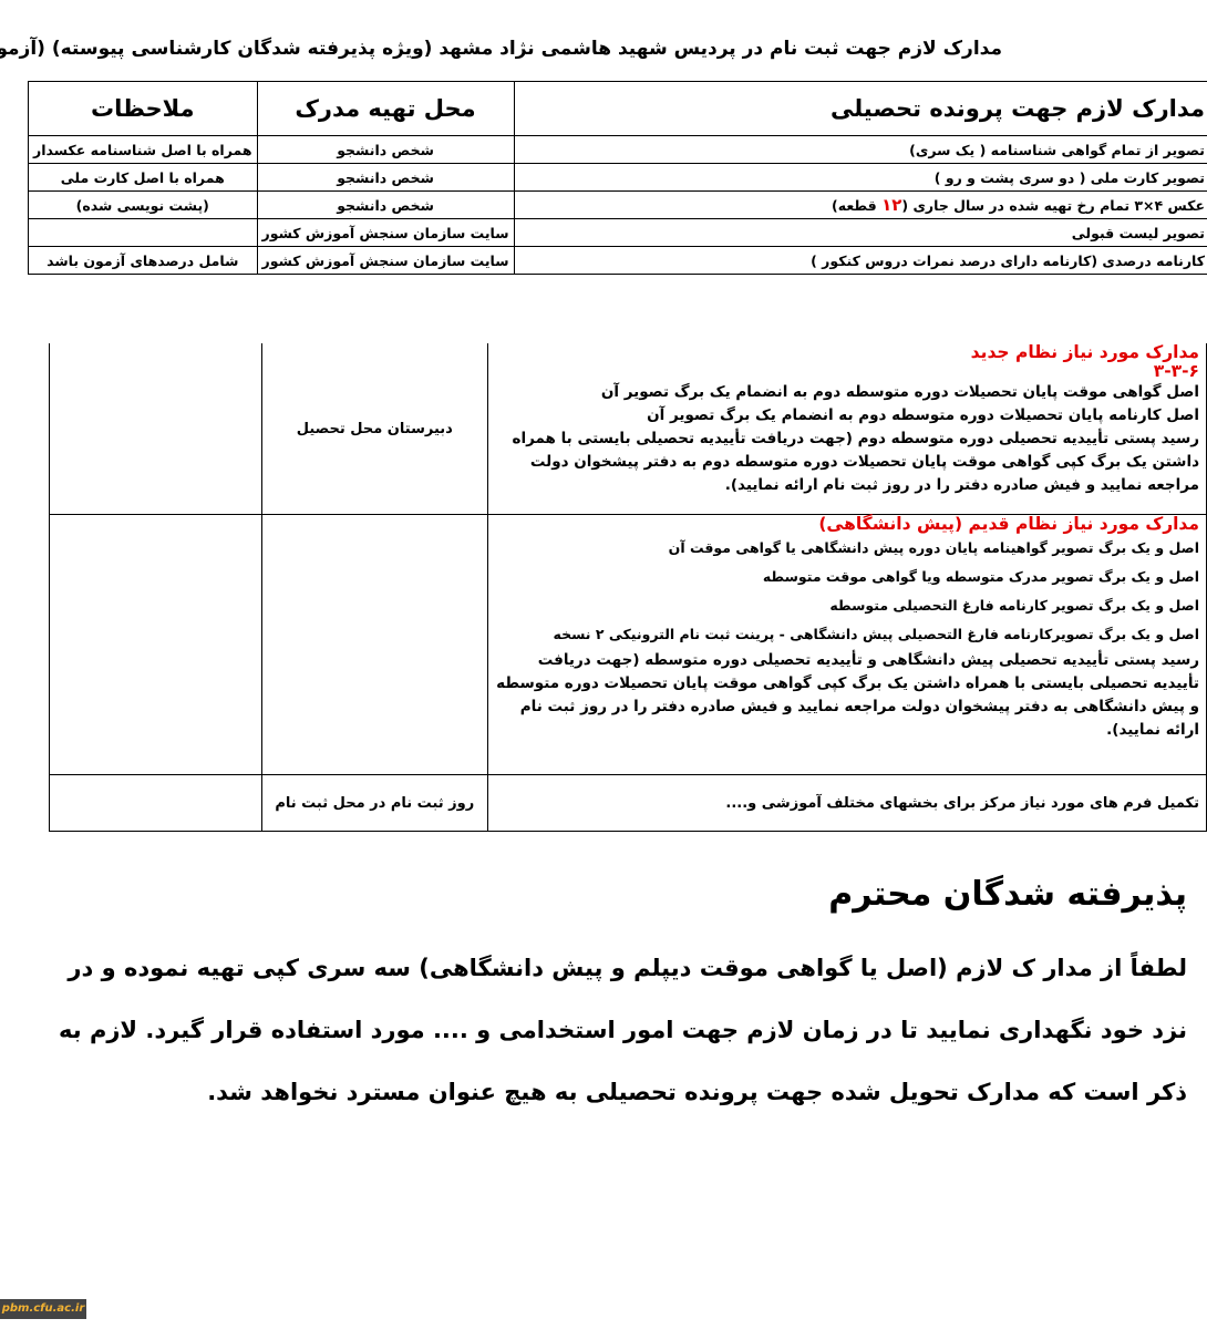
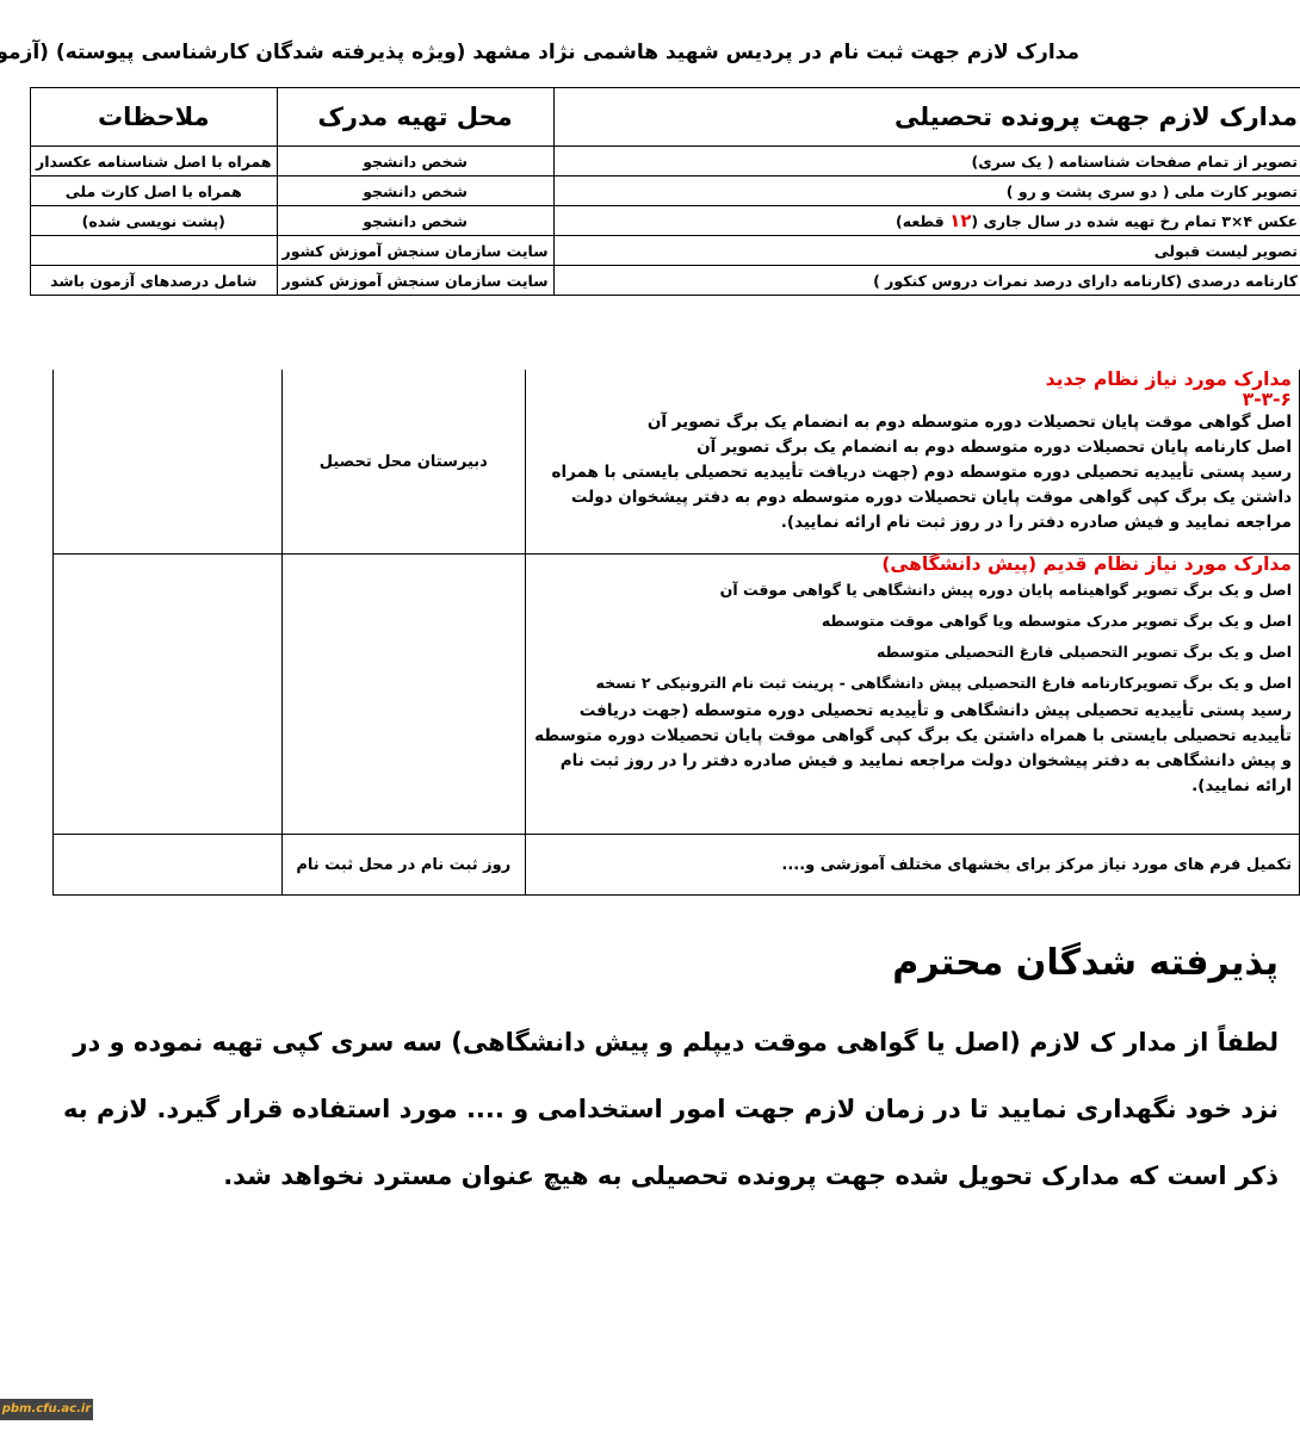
  مدارک لازم جهت ثبت نام در پردیس شهید هاشمی نژاد مشهد (ویژه پذیرفته شدگان کارشناسی پیوسته) (آزمو
  مدارک لازم جهت پرونده تحصیلی	محل تهیه مدرک	ملاحظات
- تصویر از تمام گواهی شناسنامه ( یک سری)	شخص دانشجو	همراه با اصل شناسنامه عکسدار
+ تصویر از تمام صفحات شناسنامه ( یک سری)	شخص دانشجو	همراه با اصل شناسنامه عکسدار
  تصویر کارت ملی ( دو سری پشت و رو )	شخص دانشجو	همراه با اصل کارت ملی
  عکس ۴×۳ تمام رخ تهیه شده در سال جاری (۱۲ قطعه)	شخص دانشجو	(پشت نویسی شده)
  تصویر لیست قبولی	سایت سازمان سنجش آموزش کشور
  کارنامه درصدی (کارنامه دارای درصد نمرات دروس کنکور )	سایت سازمان سنجش آموزش کشور	شامل درصدهای آزمون باشد
  مدارک مورد نیاز نظام جدید ۳-۳-۶ اصل گواهی موقت پایان تحصیلات دوره متوسطه دوم به انضمام یک برگ تصویر آن اصل کارنامه پایان تحصیلات دوره متوسطه دوم به انضمام یک برگ تصویر آن رسید پستی تأییدیه تحصیلی دوره متوسطه دوم (جهت دریافت تأییدیه تحصیلی بایستی با همراه داشتن یک برگ کپی گواهی موقت پایان تحصیلات دوره متوسطه دوم به دفتر پیشخوان دولت مراجعه نمایید و فیش صادره دفتر را در روز ثبت نام ارائه نمایید).	دبیرستان محل تحصیل
- مدارک مورد نیاز نظام قدیم (پیش دانشگاهی) اصل و یک برگ تصویر گواهینامه پایان دوره پیش دانشگاهی یا گواهی موقت آن اصل و یک برگ تصویر مدرک متوسطه ویا گواهی موقت متوسطه اصل و یک برگ تصویر کارنامه فارغ التحصیلی متوسطه اصل و یک برگ تصویرکارنامه فارغ التحصیلی پیش دانشگاهی - پرینت ثبت نام الترونیکی ۲ نسخه رسید پستی تأییدیه تحصیلی پیش دانشگاهی و تأییدیه تحصیلی دوره متوسطه (جهت دریافت تأییدیه تحصیلی بایستی با همراه داشتن یک برگ کپی گواهی موقت پایان تحصیلات دوره متوسطه و پیش دانشگاهی به دفتر پیشخوان دولت مراجعه نمایید و فیش صادره دفتر را در روز ثبت نام ارائه نمایید).
+ مدارک مورد نیاز نظام قدیم (پیش دانشگاهی) اصل و یک برگ تصویر گواهینامه پایان دوره پیش دانشگاهی یا گواهی موقت آن اصل و یک برگ تصویر مدرک متوسطه ویا گواهی موقت متوسطه اصل و یک برگ تصویر التحصیلی فارغ التحصیلی متوسطه اصل و یک برگ تصویرکارنامه فارغ التحصیلی پیش دانشگاهی - پرینت ثبت نام الترونیکی ۲ نسخه رسید پستی تأییدیه تحصیلی پیش دانشگاهی و تأییدیه تحصیلی دوره متوسطه (جهت دریافت تأییدیه تحصیلی بایستی با همراه داشتن یک برگ کپی گواهی موقت پایان تحصیلات دوره متوسطه و پیش دانشگاهی به دفتر پیشخوان دولت مراجعه نمایید و فیش صادره دفتر را در روز ثبت نام ارائه نمایید).
  تکمیل فرم های مورد نیاز مرکز برای بخشهای مختلف آموزشی و....	روز ثبت نام در محل ثبت نام
  پذیرفته شدگان محترم
  لطفاً از مدار ک لازم (اصل یا گواهی موقت دیپلم و پیش دانشگاهی) سه سری کپی تهیه نموده و در نزد خود نگهداری نمایید تا در زمان لازم جهت امور استخدامی و .... مورد استفاده قرار گیرد. لازم به ذکر است که مدارک تحویل شده جهت پرونده تحصیلی به هیچ عنوان مسترد نخواهد شد.
  pbm.cfu.ac.ir
